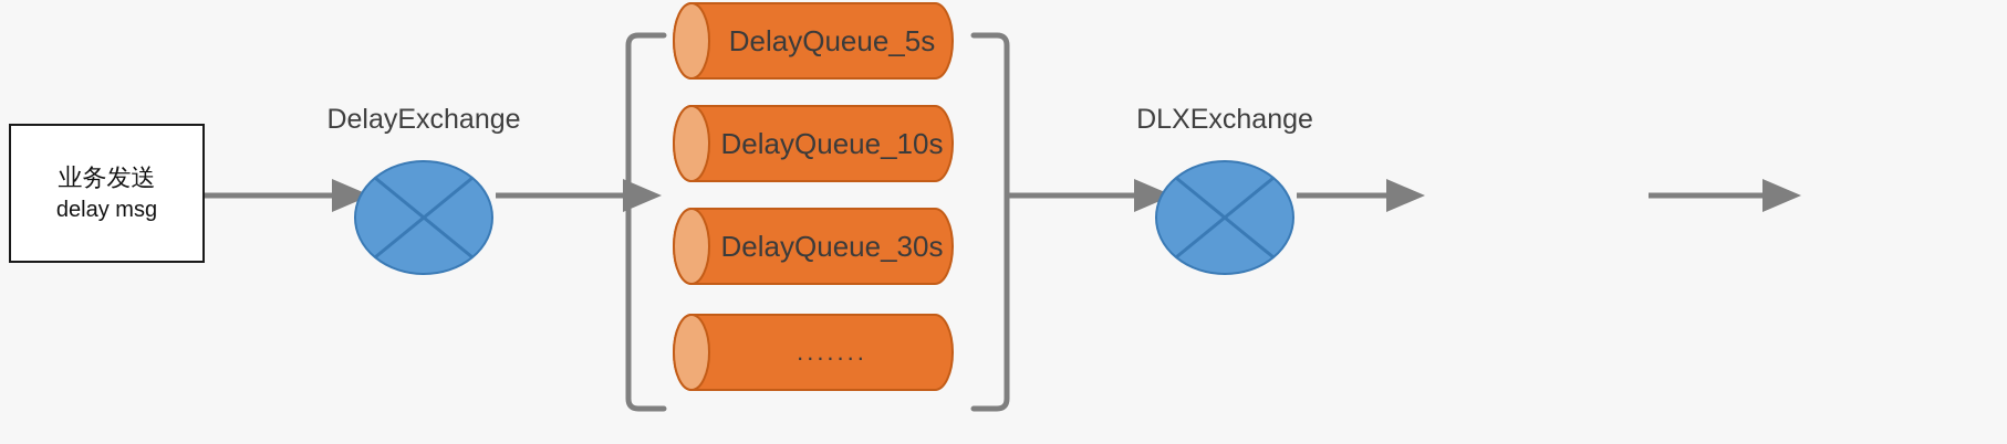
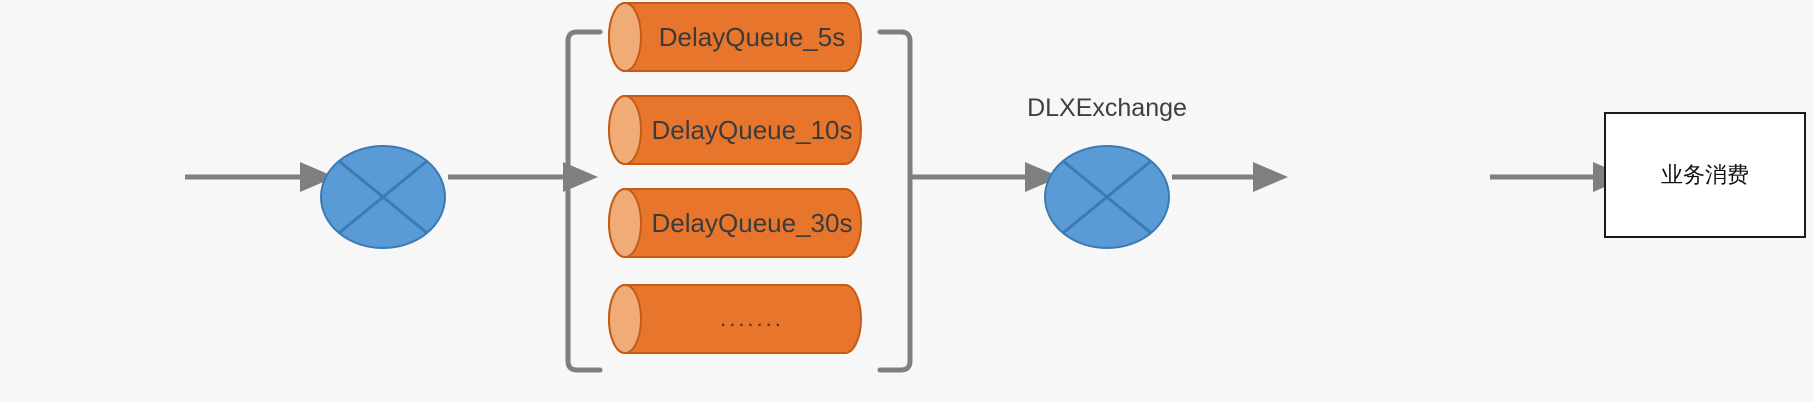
- 业务发送
- delay msg
- DelayExchange
  DelayQueue_5s
  DelayQueue_10s
  DelayQueue_30s
  .......
  DLXExchange
+ 业务消费
